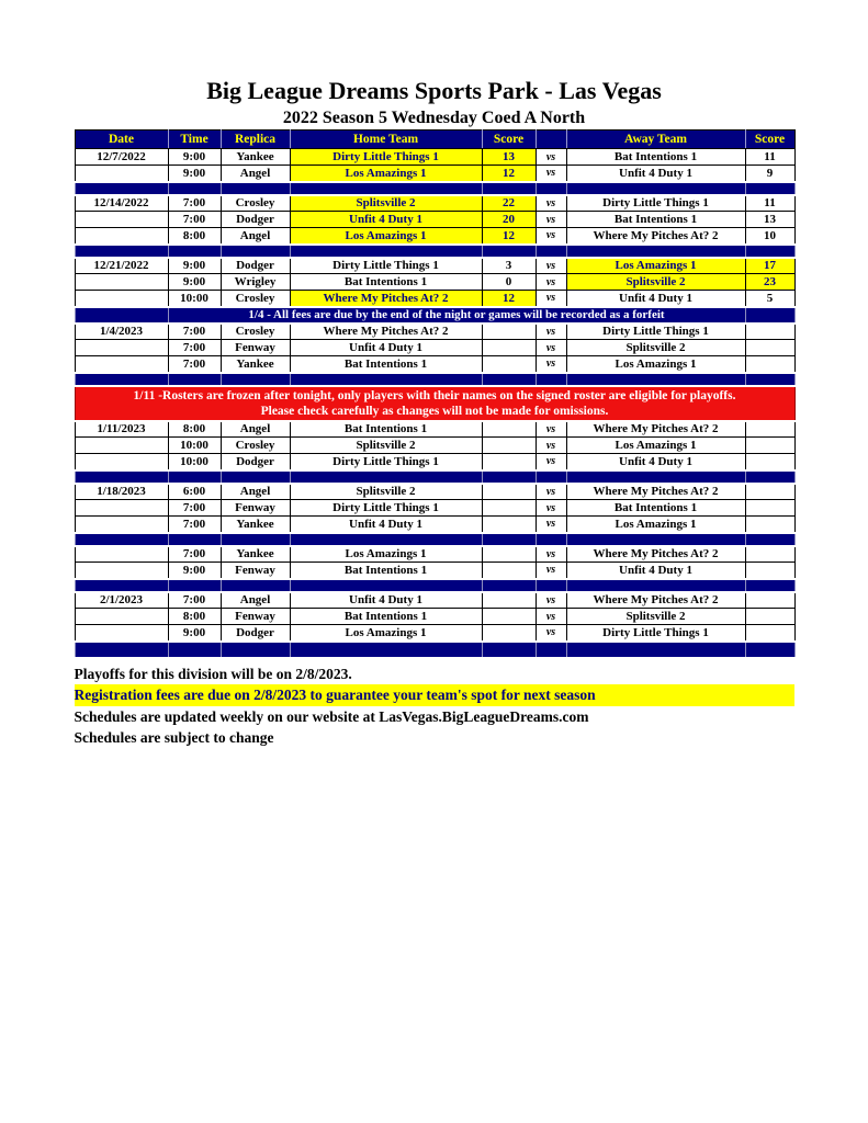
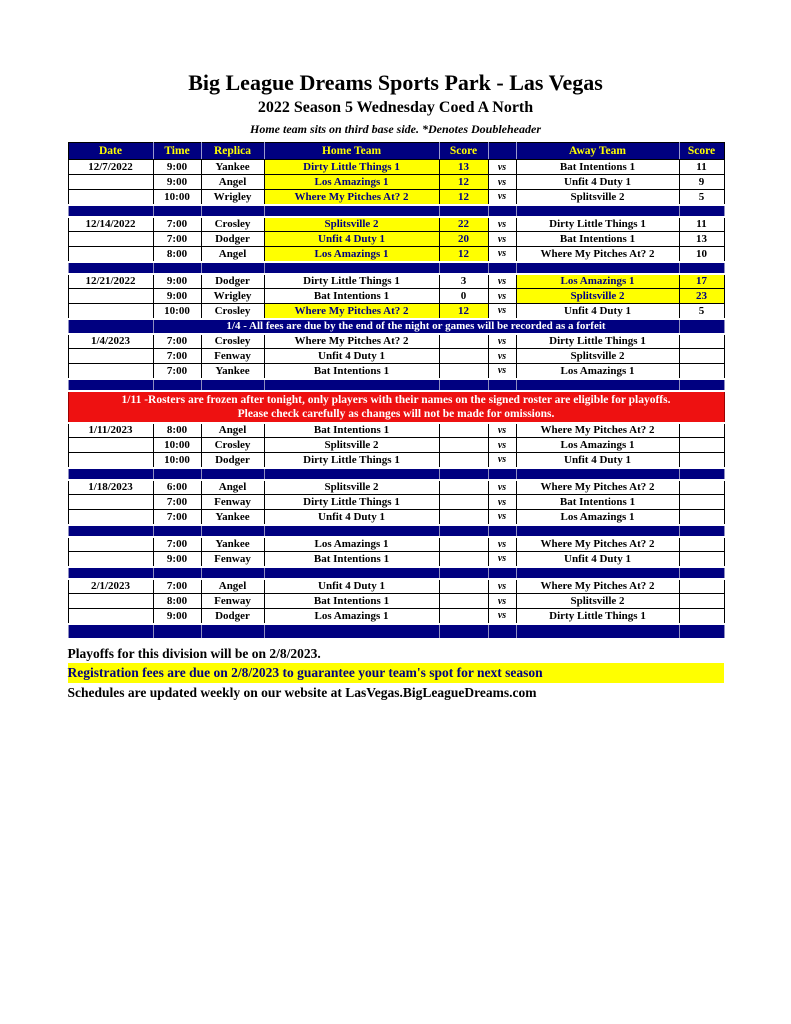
  Big League Dreams Sports Park - Las Vegas
  2022 Season 5 Wednesday Coed A North
+ Home team sits on third base side. *Denotes Doubleheader
  Date	Time	Replica	Home Team	Score		Away Team	Score
  12/7/2022	9:00	Yankee	Dirty Little Things 1	13	vs	Bat Intentions 1	11
  	9:00	Angel	Los Amazings 1	12	vs	Unfit 4 Duty 1	9
+ 	10:00	Wrigley	Where My Pitches At? 2	12	vs	Splitsville 2	5
  12/14/2022	7:00	Crosley	Splitsville 2	22	vs	Dirty Little Things 1	11
  	7:00	Dodger	Unfit 4 Duty 1	20	vs	Bat Intentions 1	13
  	8:00	Angel	Los Amazings 1	12	vs	Where My Pitches At? 2	10
  12/21/2022	9:00	Dodger	Dirty Little Things 1	3	vs	Los Amazings 1	17
  	9:00	Wrigley	Bat Intentions 1	0	vs	Splitsville 2	23
  	10:00	Crosley	Where My Pitches At? 2	12	vs	Unfit 4 Duty 1	5
  	1/4 - All fees are due by the end of the night or games will be recorded as a forfeit
  1/4/2023	7:00	Crosley	Where My Pitches At? 2		vs	Dirty Little Things 1
  	7:00	Fenway	Unfit 4 Duty 1		vs	Splitsville 2
  	7:00	Yankee	Bat Intentions 1		vs	Los Amazings 1
  1/11 -Rosters are frozen after tonight, only players with their names on the signed roster are eligible for playoffs.Please check carefully as changes will not be made for omissions.
  1/11/2023	8:00	Angel	Bat Intentions 1		vs	Where My Pitches At? 2
  	10:00	Crosley	Splitsville 2		vs	Los Amazings 1
  	10:00	Dodger	Dirty Little Things 1		vs	Unfit 4 Duty 1
  1/18/2023	6:00	Angel	Splitsville 2		vs	Where My Pitches At? 2
  	7:00	Fenway	Dirty Little Things 1		vs	Bat Intentions 1
  	7:00	Yankee	Unfit 4 Duty 1		vs	Los Amazings 1
  	7:00	Yankee	Los Amazings 1		vs	Where My Pitches At? 2
  	9:00	Fenway	Bat Intentions 1		vs	Unfit 4 Duty 1
  2/1/2023	7:00	Angel	Unfit 4 Duty 1		vs	Where My Pitches At? 2
  	8:00	Fenway	Bat Intentions 1		vs	Splitsville 2
  	9:00	Dodger	Los Amazings 1		vs	Dirty Little Things 1
  Playoffs for this division will be on 2/8/2023.
  Registration fees are due on 2/8/2023 to guarantee your team's spot for next season
  Schedules are updated weekly on our website at LasVegas.BigLeagueDreams.com
- Schedules are subject to change
